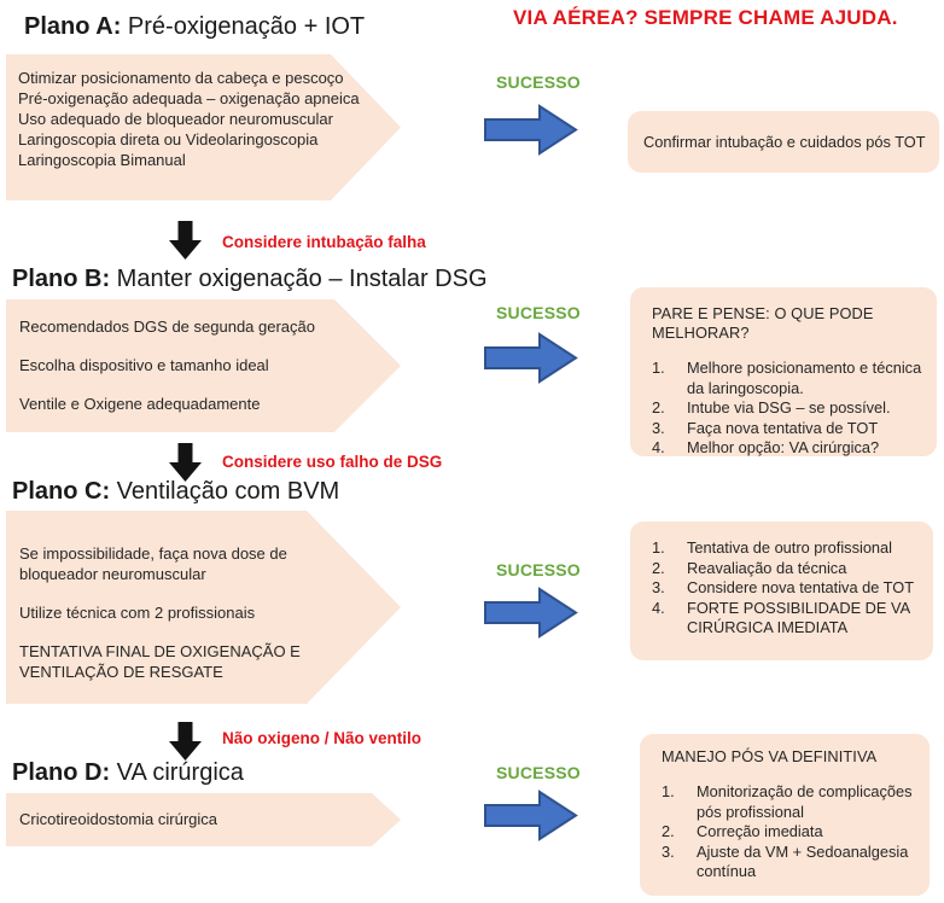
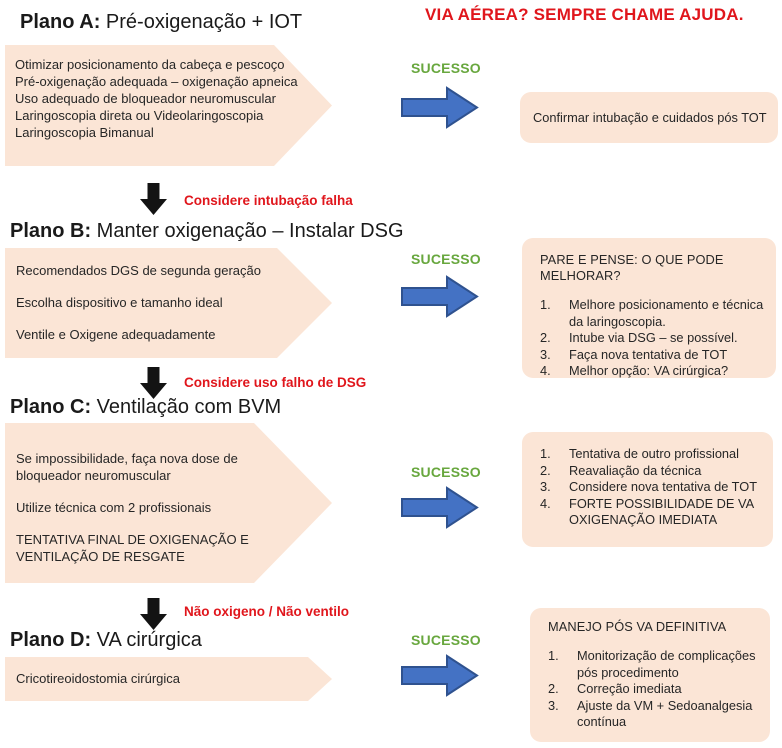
  VIA AÉREA? SEMPRE CHAME AJUDA.
  Plano A: Pré-oxigenação + IOT
  Otimizar posicionamento da cabeça e pescoço
  Pré-oxigenação adequada – oxigenação apneica
  Uso adequado de bloqueador neuromuscular
  Laringoscopia direta ou Videolaringoscopia
  Laringoscopia Bimanual
  SUCESSO
  Confirmar intubação e cuidados pós TOT
  Considere intubação falha
  Plano B: Manter oxigenação – Instalar DSG
  Recomendados DGS de segunda geração
  Escolha dispositivo e tamanho ideal
  Ventile e Oxigene adequadamente
  SUCESSO
  PARE E PENSE: O QUE PODE MELHORAR?
  1.
  Melhore posicionamento e técnica da laringoscopia.
  2.
  Intube via DSG – se possível.
  3.
  Faça nova tentativa de TOT
  4.
  Melhor opção: VA cirúrgica?
  Considere uso falho de DSG
  Plano C: Ventilação com BVM
  Se impossibilidade, faça nova dose de bloqueador neuromuscular
  Utilize técnica com 2 profissionais
  TENTATIVA FINAL DE OXIGENAÇÃO E VENTILAÇÃO DE RESGATE
  SUCESSO
  1.
  Tentativa de outro profissional
  2.
  Reavaliação da técnica
  3.
  Considere nova tentativa de TOT
  4.
- FORTE POSSIBILIDADE DE VA CIRÚRGICA IMEDIATA
+ FORTE POSSIBILIDADE DE VA OXIGENAÇÃO IMEDIATA
  Não oxigeno / Não ventilo
  Plano D: VA cirúrgica
  Cricotireoidostomia cirúrgica
  SUCESSO
  MANEJO PÓS VA DEFINITIVA
  1.
- Monitorização de complicações pós profissional
+ Monitorização de complicações pós procedimento
  2.
  Correção imediata
  3.
  Ajuste da VM + Sedoanalgesia contínua
